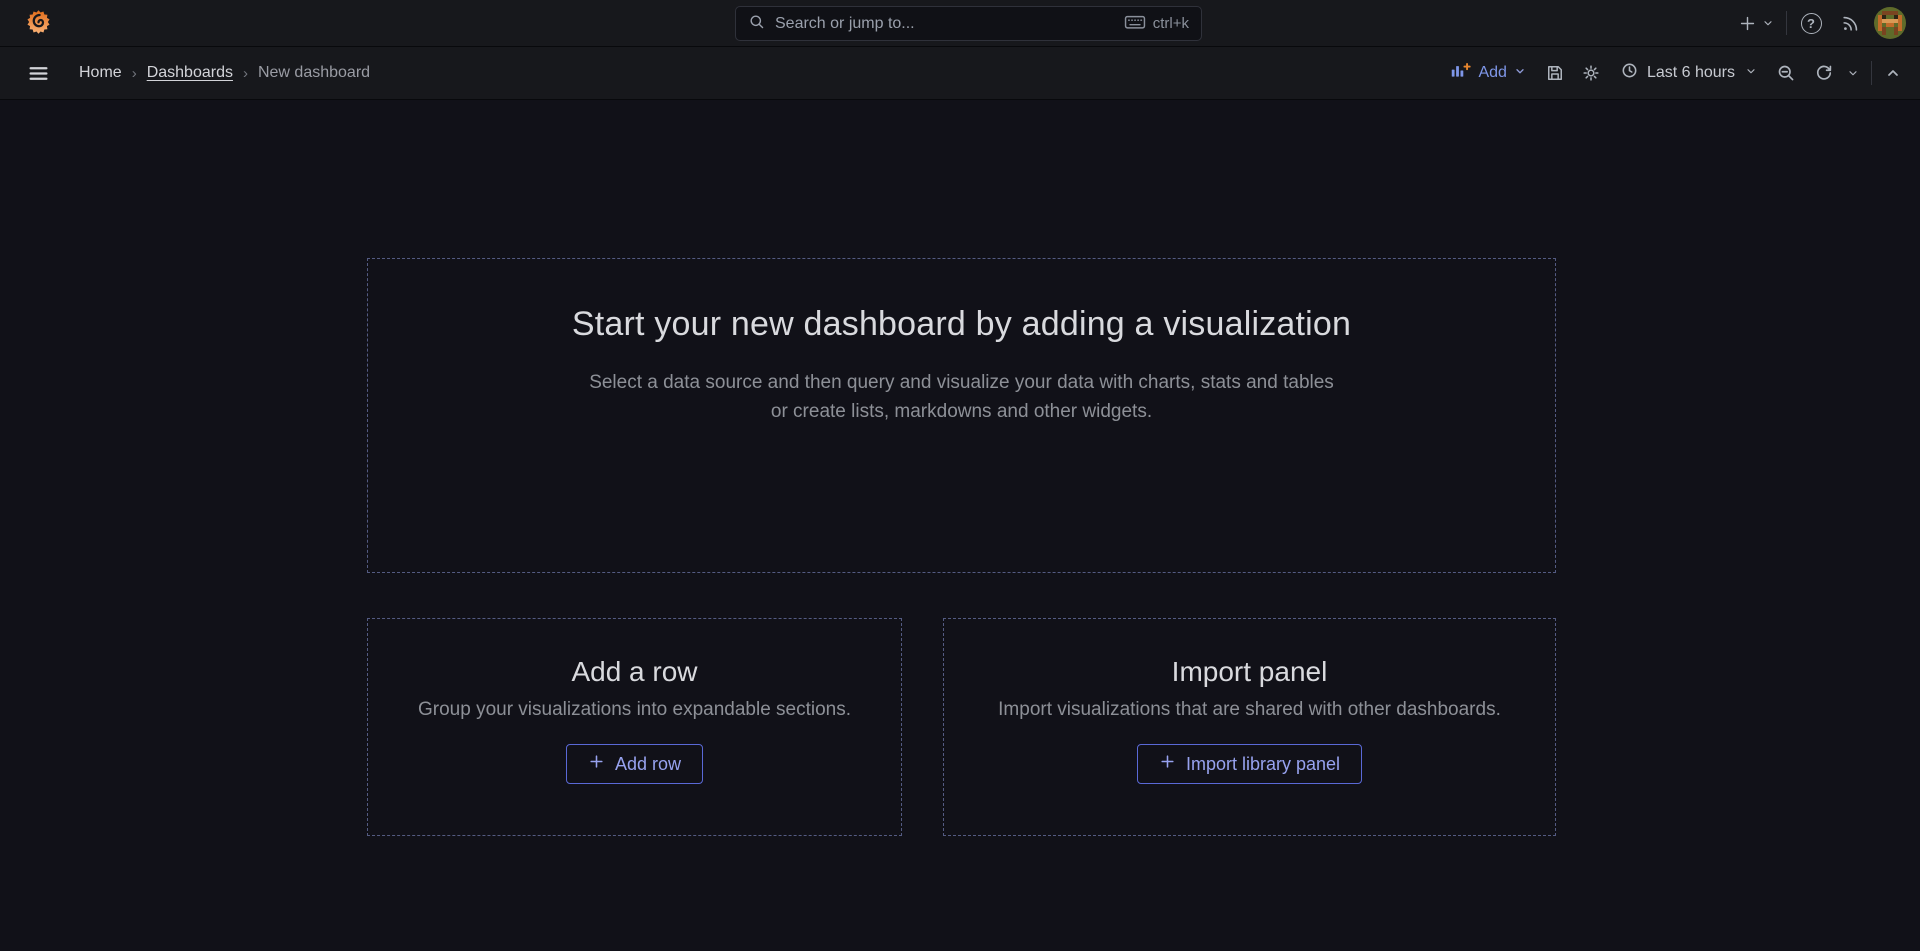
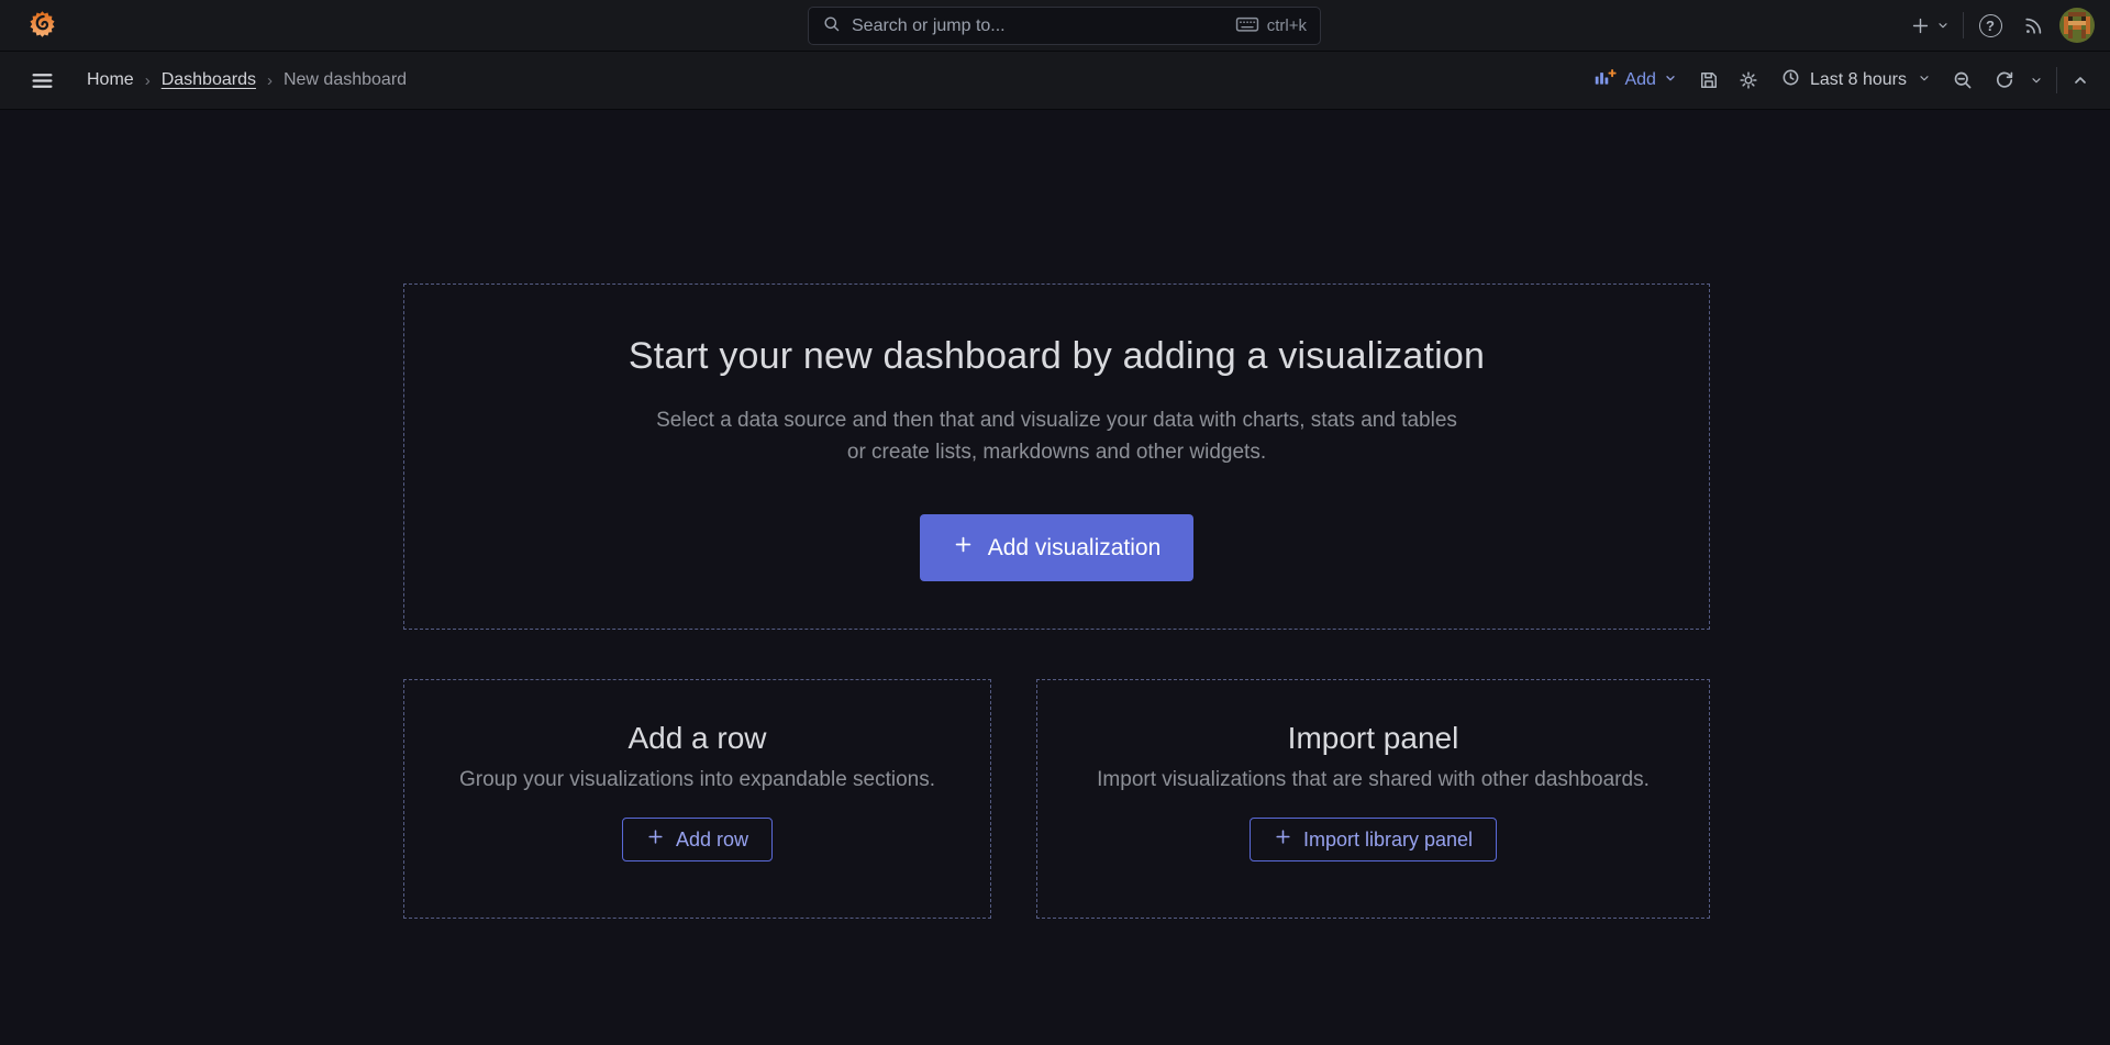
  Search or jump to...
  ctrl+k
  ?
  Home
  ›
  Dashboards
  ›
  New dashboard
  Add
- Last 6 hours
+ Last 8 hours
  Start your new dashboard by adding a visualization
- Select a data source and then query and visualize your data with charts, stats and tables
+ Select a data source and then that and visualize your data with charts, stats and tables
  or create lists, markdowns and other widgets.
+ Add visualization
  Add a row
  Group your visualizations into expandable sections.
  Add row
  Import panel
  Import visualizations that are shared with other dashboards.
  Import library panel
